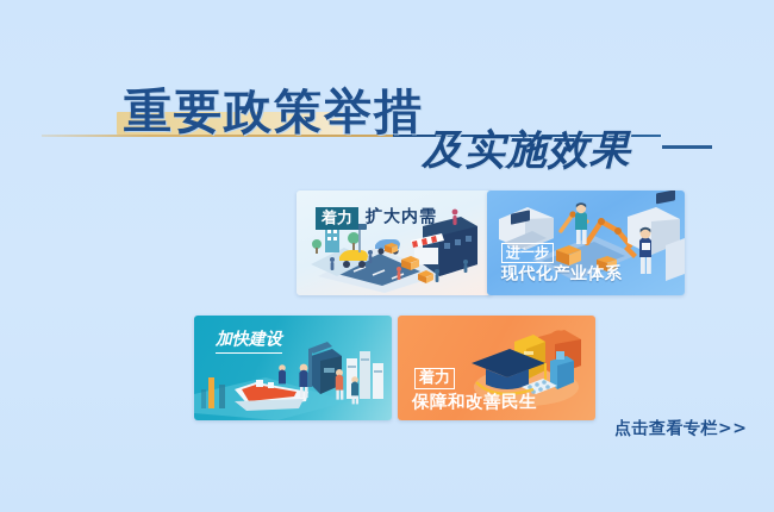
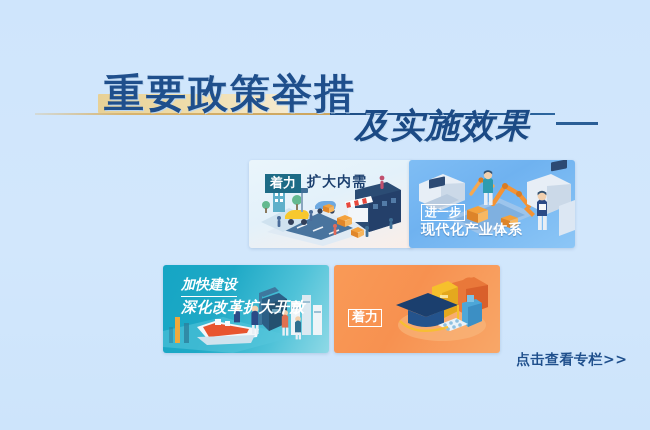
  重要政策举措
  及实施效果
  着力
  扩大内需
  进一步
  现代化产业体系
  加快建设
+ 深化改革扩大开放
  着力
- 保障和改善民生
  点击查看专栏>>
